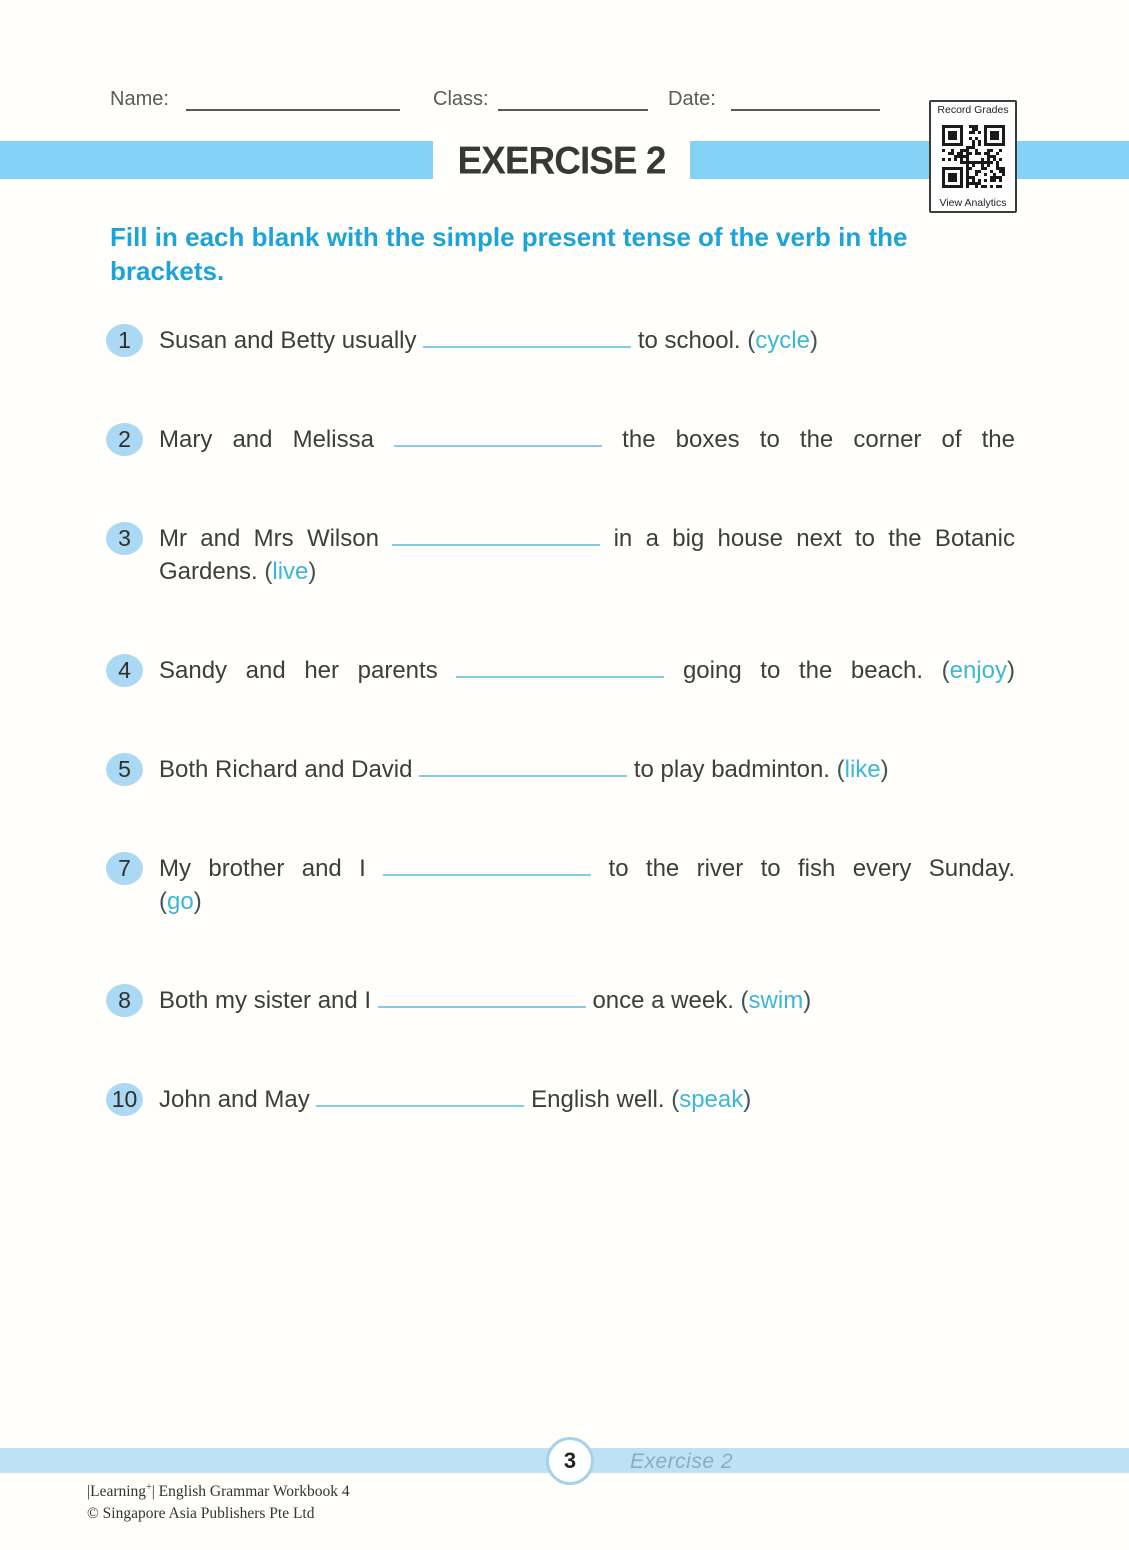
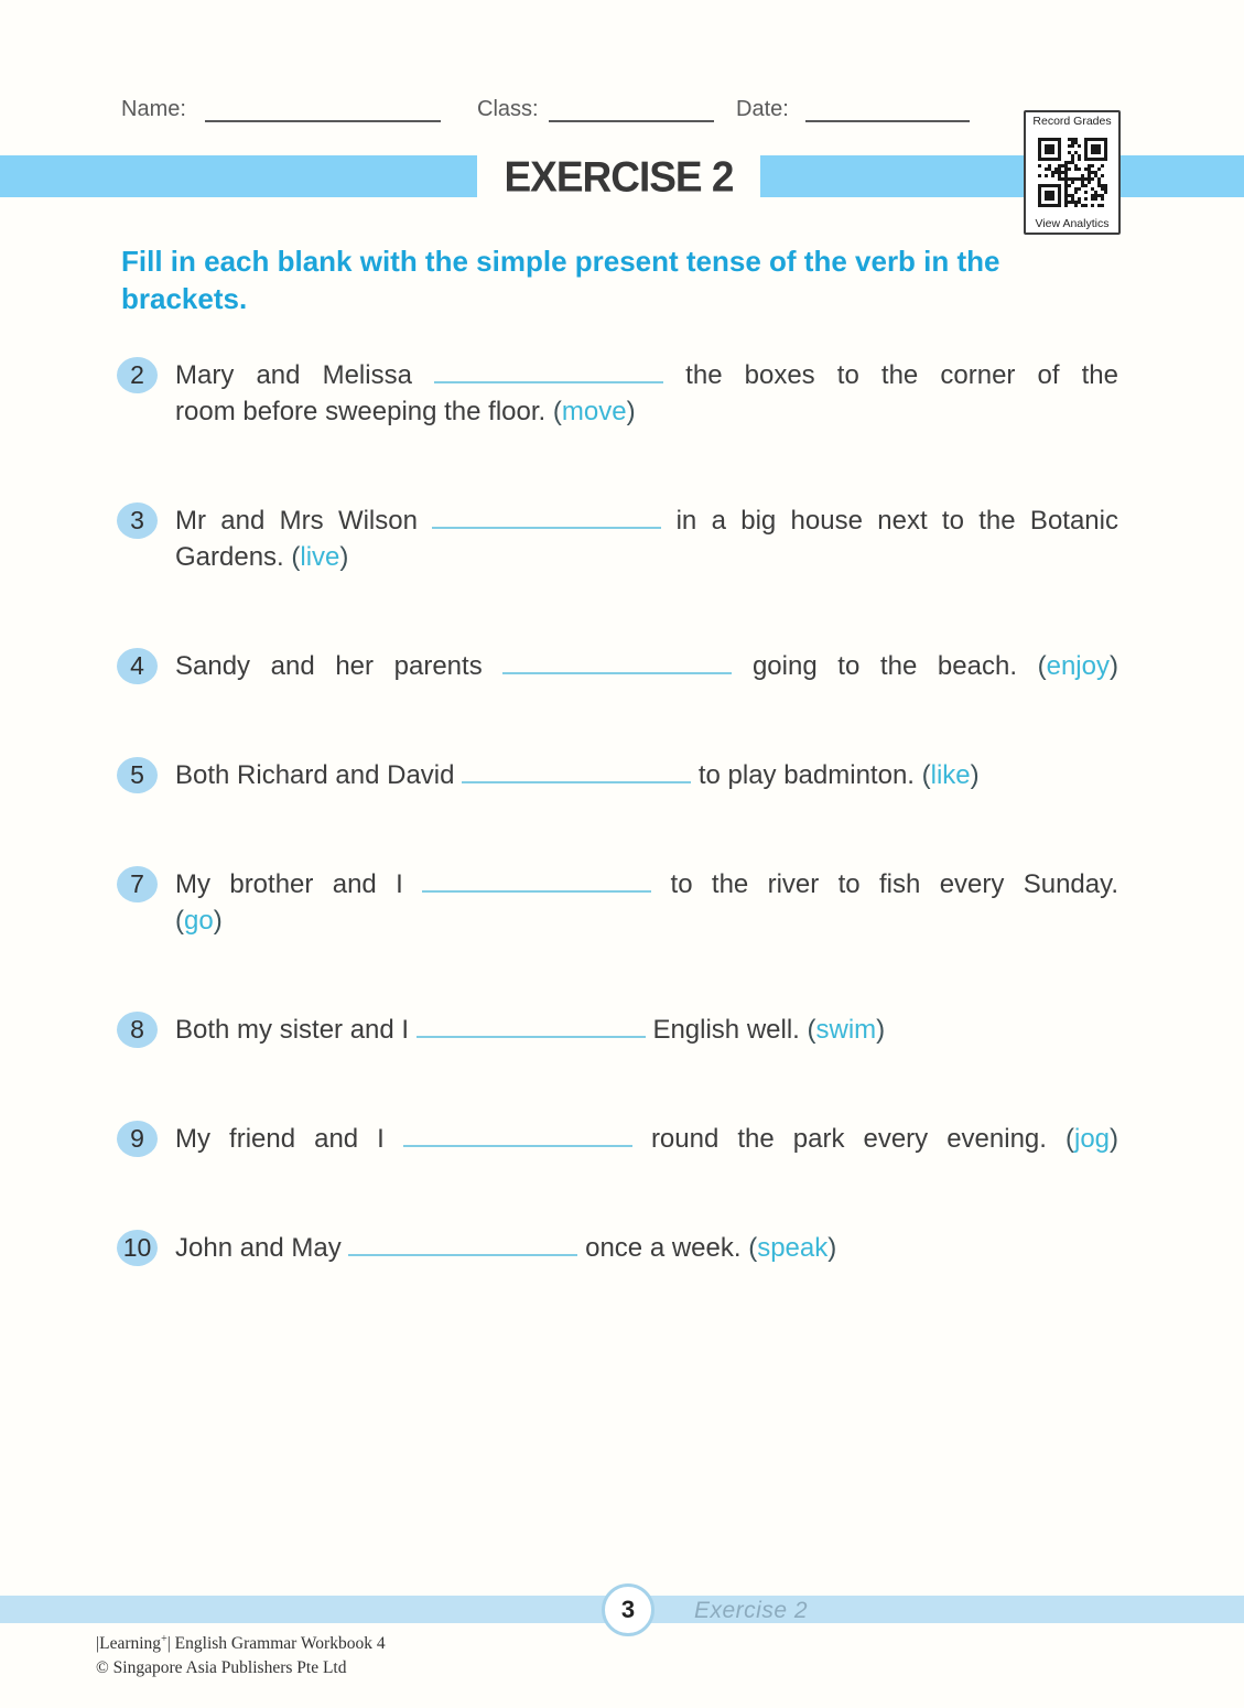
  Name:
  Class:
  Date:
  EXERCISE 2
  Record Grades
  View Analytics
  Fill in each blank with the simple present tense of the verb in the
  brackets.
- 1
- Susan and Betty usually to school. (cycle)
  2
  Mary and Melissa the boxes to the corner of the
+ room before sweeping the floor. (move)
  3
  Mr and Mrs Wilson in a big house next to the Botanic
  Gardens. (live)
  4
  Sandy and her parents going to the beach. (enjoy)
  5
  Both Richard and David to play badminton. (like)
  7
  My brother and I to the river to fish every Sunday.
  (go)
  8
- Both my sister and I once a week. (swim)
+ Both my sister and I English well. (swim)
+ 9
+ My friend and I round the park every evening. (jog)
  10
- John and May English well. (speak)
+ John and May once a week. (speak)
  3
  Exercise 2
  |Learning+| English Grammar Workbook 4
  © Singapore Asia Publishers Pte Ltd
